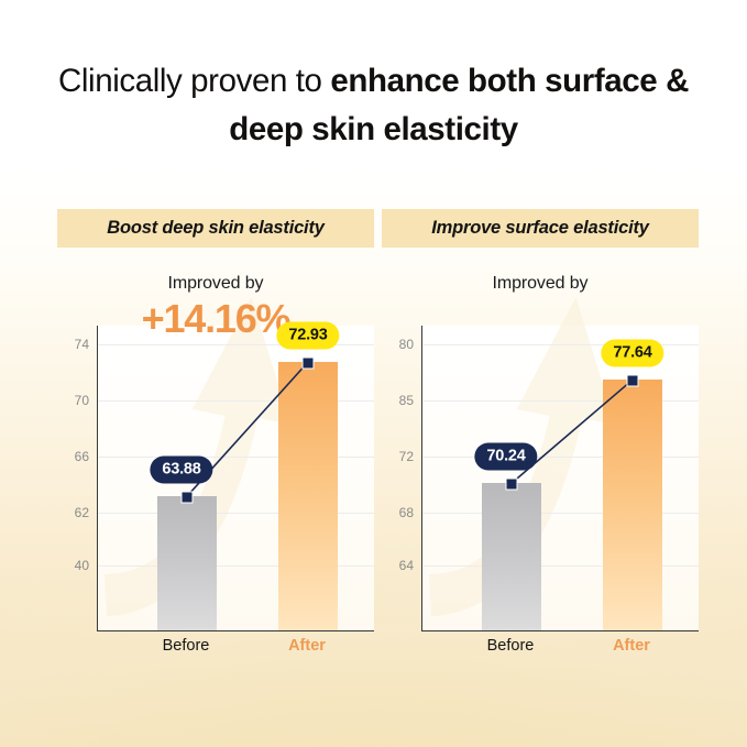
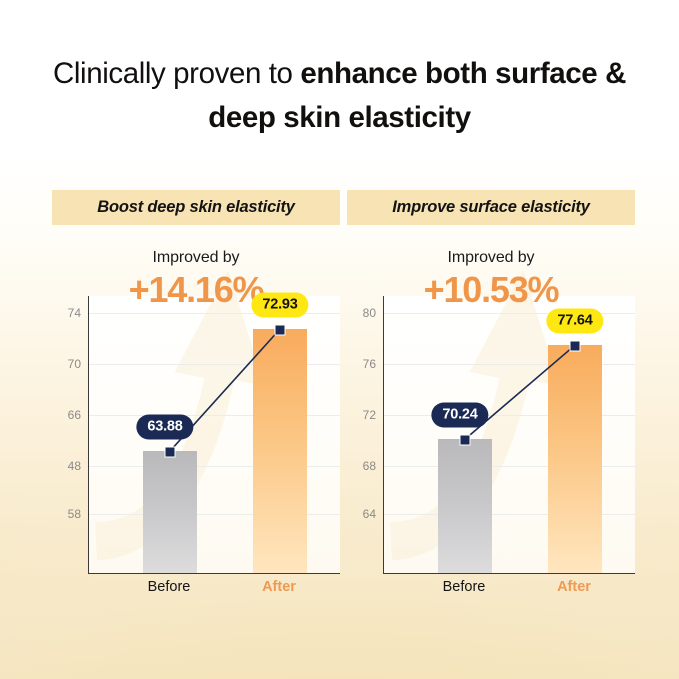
  Clinically proven to enhance both surface & deep skin elasticity
  Boost deep skin elasticity
  Improved by
  +14.16%
  74
  70
  66
- 62
+ 48
- 40
+ 58
  63.88
  72.93
  Before
  After
  Improve surface elasticity
  Improved by
+ +10.53%
  80
- 85
+ 76
  72
  68
  64
  70.24
  77.64
  Before
  After
